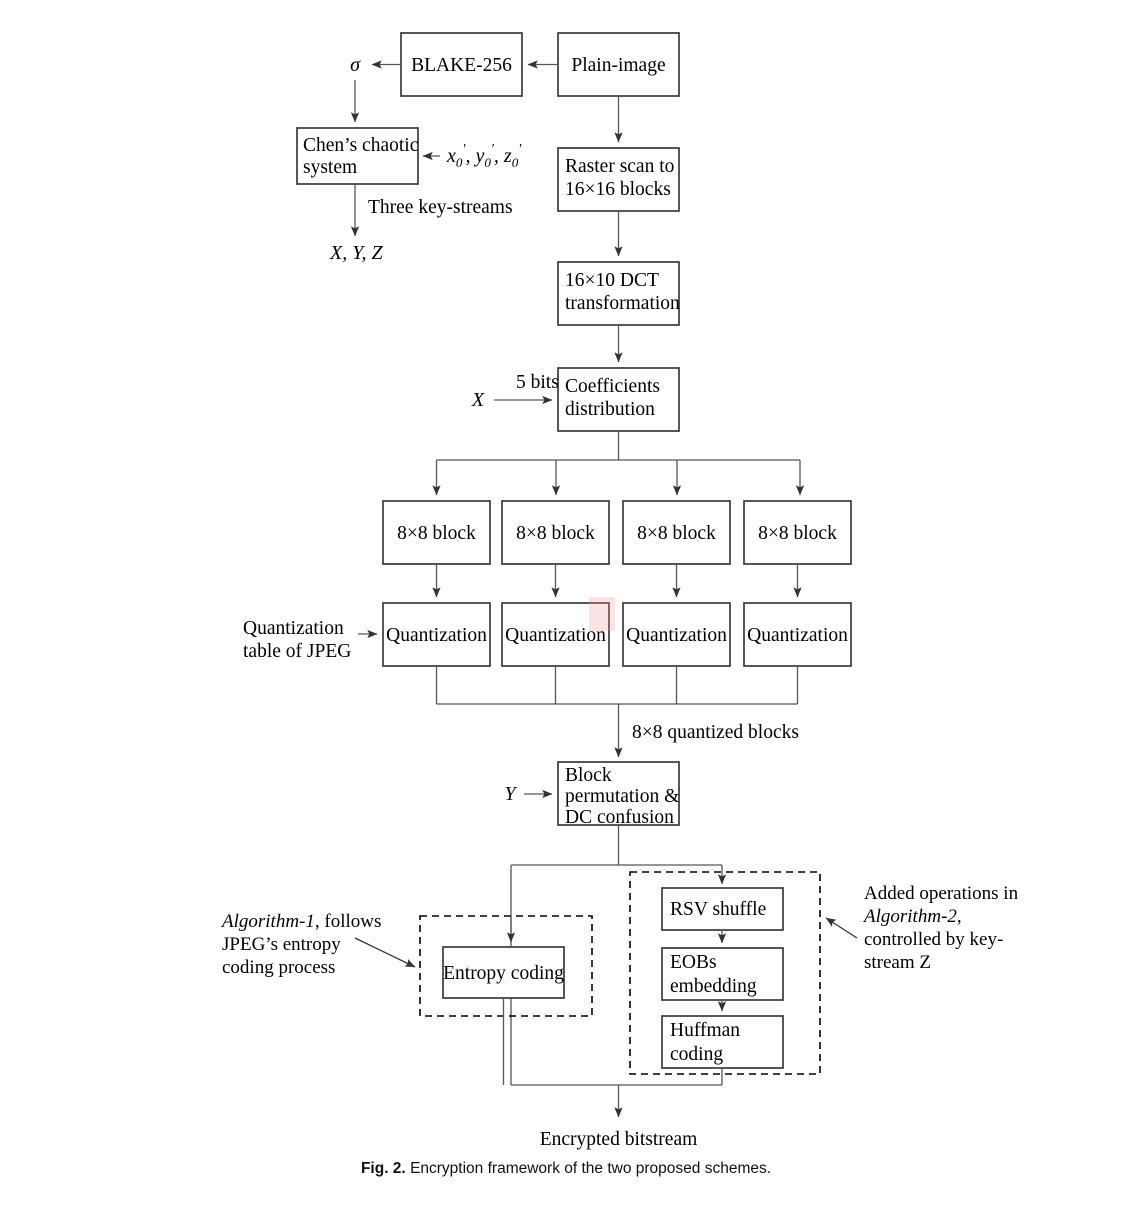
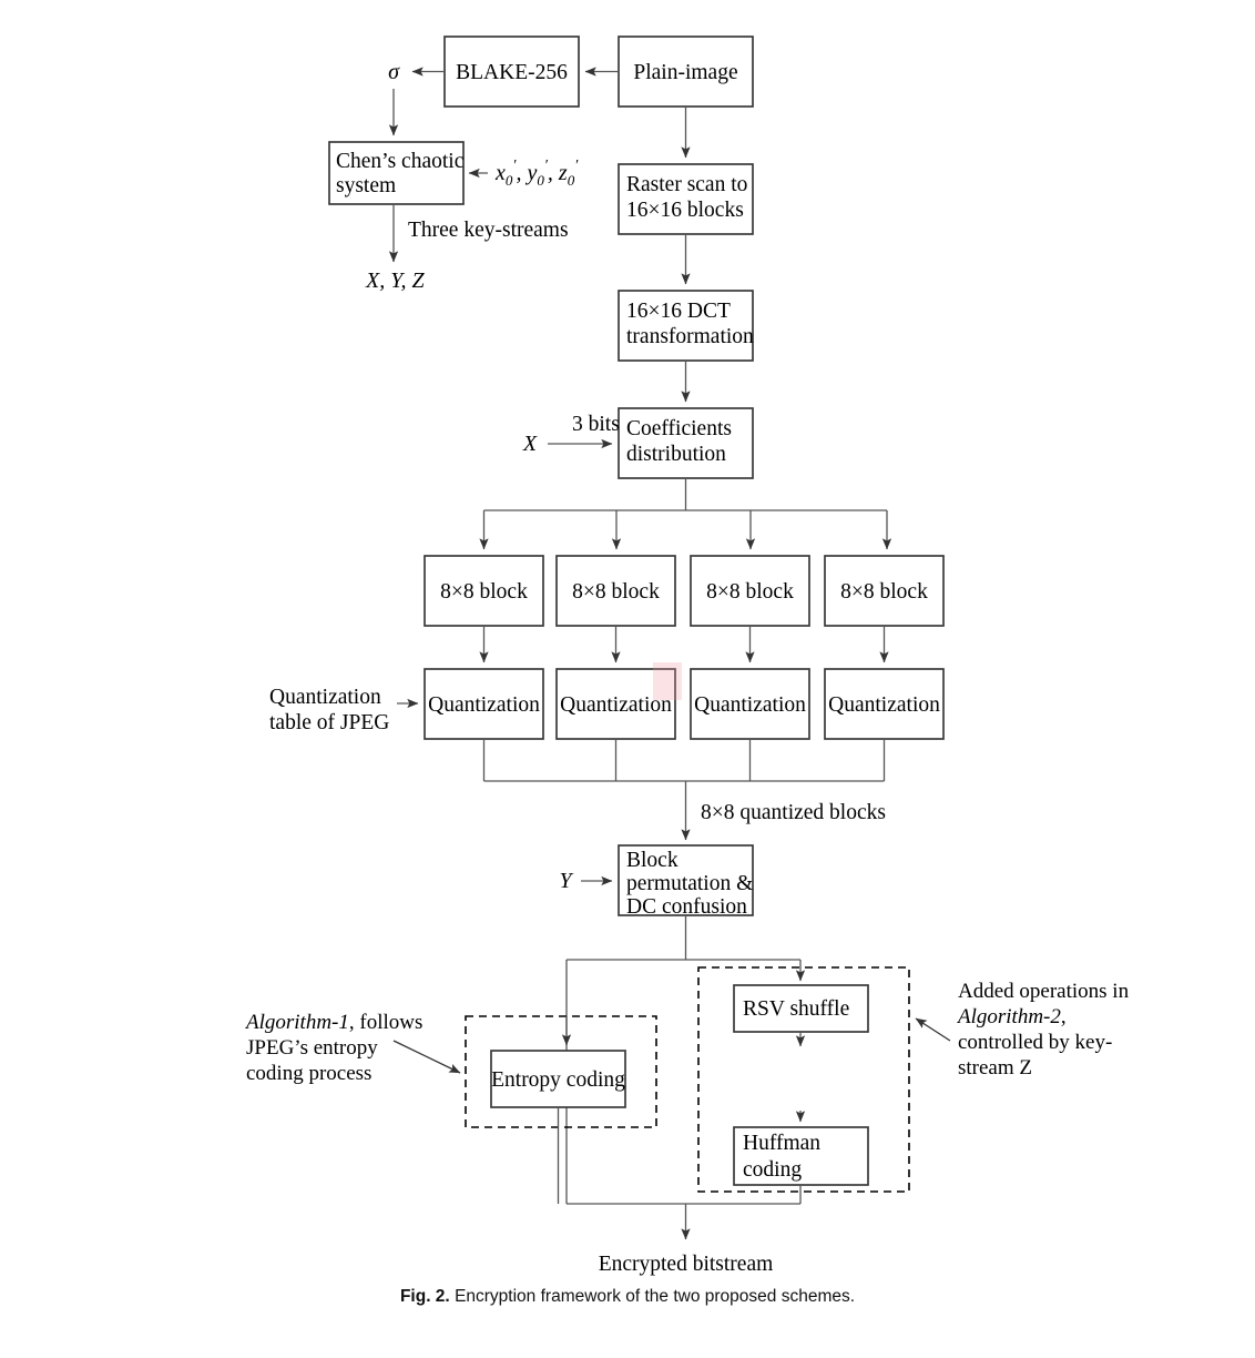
  Plain-image
  BLAKE-256
  σ
  Chen’s chaotic
  system
  x0 ′, y0 ′, z0 ′
  Three key-streams
  X, Y, Z
  Raster scan to
  16×16 blocks
- 16×10 DCT
+ 16×16 DCT
  transformation
  Coefficients
  distribution
  X
- 5 bits
+ 3 bits
  8×8 block
  8×8 block
  8×8 block
  8×8 block
  Quantization
  Quantization
  Quantization
  Quantization
  Quantization
  table of JPEG
  8×8 quantized blocks
  Block
  permutation &
  DC confusion
  Y
  Entropy coding
  RSV shuffle
- EOBs
- embedding
  Huffman
  coding
  Encrypted bitstream
  Algorithm-1, follows
  JPEG’s entropy
  coding process
  Added operations in
  Algorithm-2,
  controlled by key-
  stream Z
  Fig. 2. Encryption framework of the two proposed schemes.
